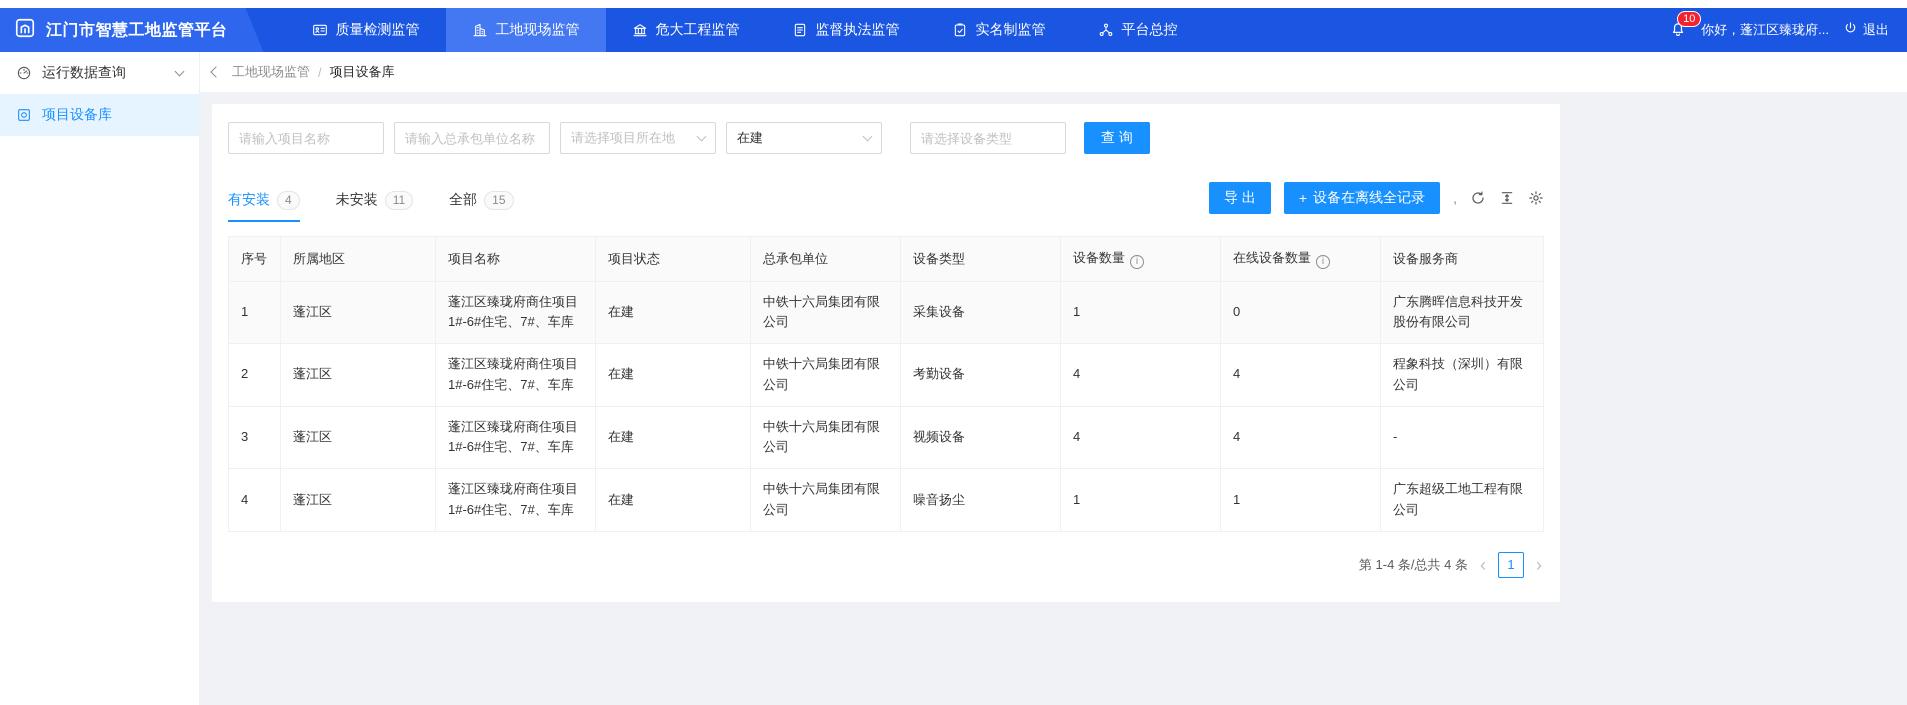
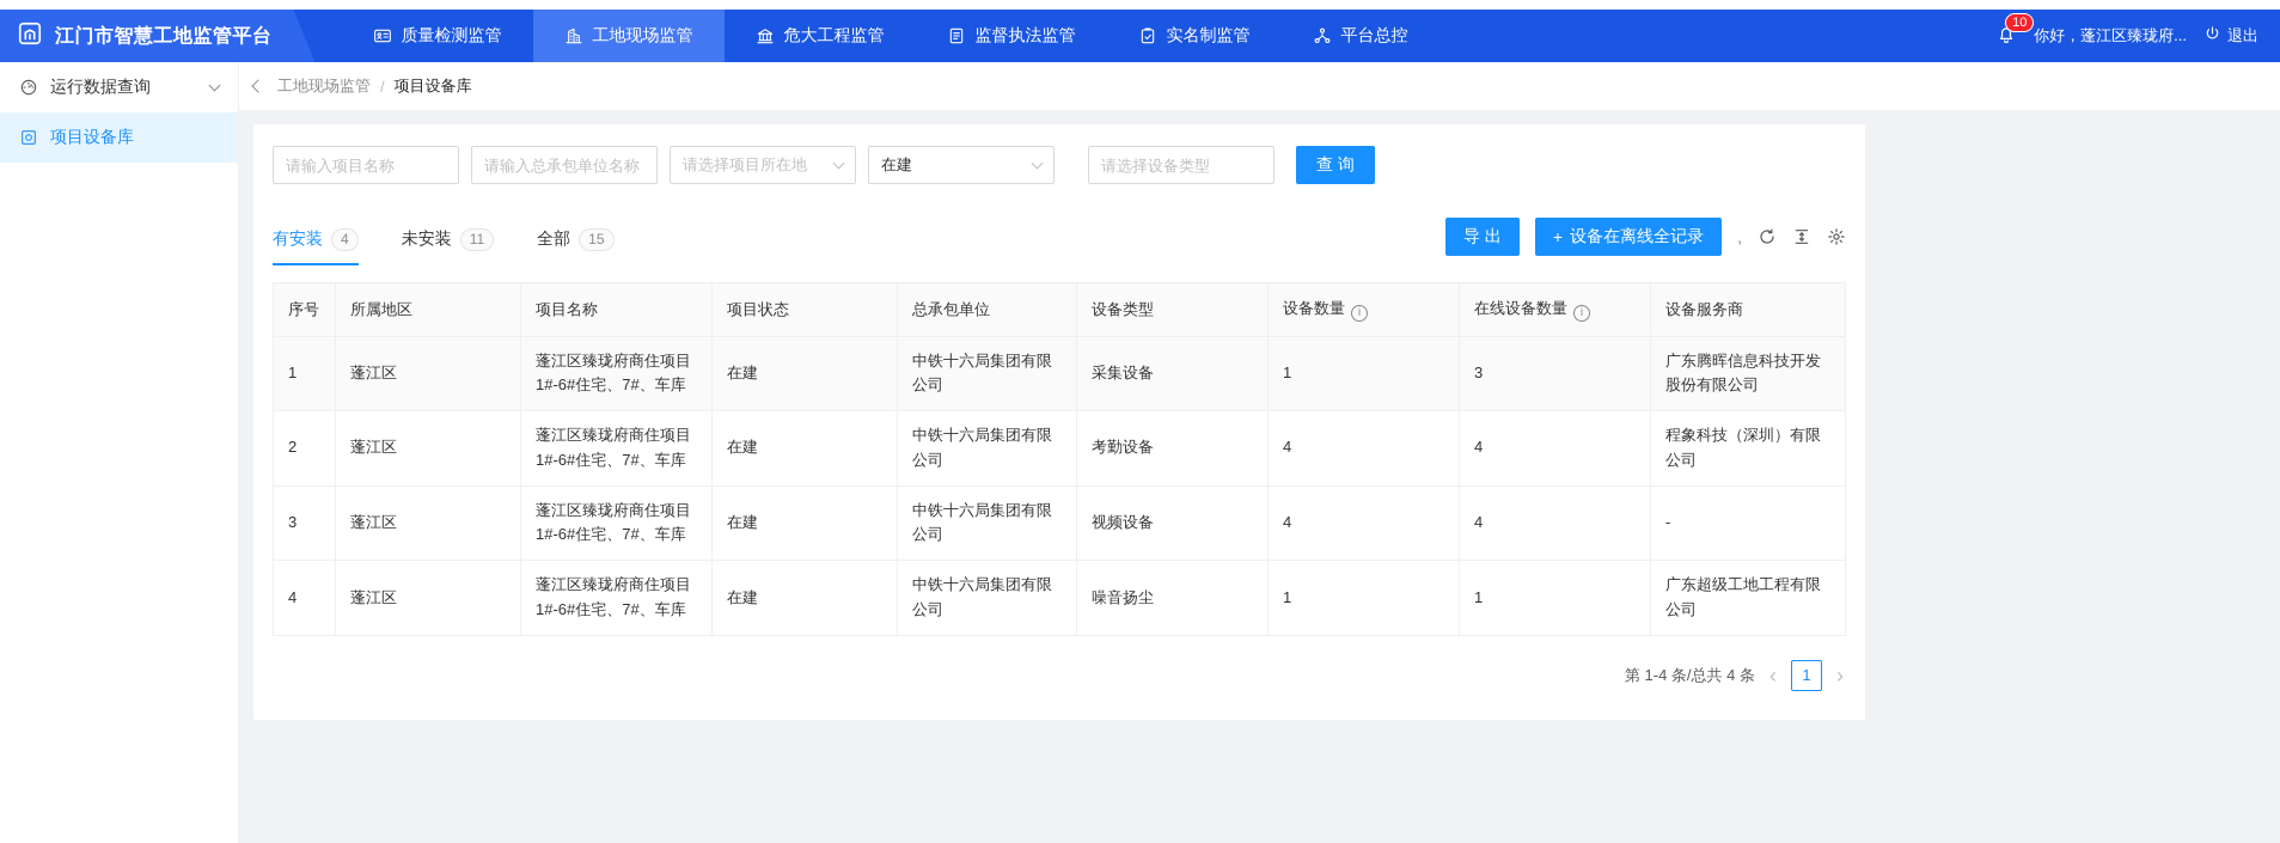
  江门市智慧工地监管平台
  质量检测监管
  工地现场监管
  危大工程监管
  监督执法监管
  实名制监管
  平台总控
  10
  你好，蓬江区臻珑府...
  退出
  运行数据查询
  项目设备库
  工地现场监管
  /
  项目设备库
  请输入项目名称
  请输入总承包单位名称
  请选择项目所在地
  在建
  请选择设备类型
  查 询
  有安装
  4
  未安装
  11
  全部
  15
  导 出
  +
  设备在离线全记录
  ,
  序号	所属地区	项目名称	项目状态	总承包单位	设备类型	设备数量 i	在线设备数量 i	设备服务商
- 1	蓬江区	蓬江区臻珑府商住项目1#-6#住宅、7#、车库	在建	中铁十六局集团有限公司	采集设备	1	0	广东腾晖信息科技开发股份有限公司
+ 1	蓬江区	蓬江区臻珑府商住项目1#-6#住宅、7#、车库	在建	中铁十六局集团有限公司	采集设备	1	3	广东腾晖信息科技开发股份有限公司
  2	蓬江区	蓬江区臻珑府商住项目1#-6#住宅、7#、车库	在建	中铁十六局集团有限公司	考勤设备	4	4	程象科技（深圳）有限公司
  3	蓬江区	蓬江区臻珑府商住项目1#-6#住宅、7#、车库	在建	中铁十六局集团有限公司	视频设备	4	4	-
  4	蓬江区	蓬江区臻珑府商住项目1#-6#住宅、7#、车库	在建	中铁十六局集团有限公司	噪音扬尘	1	1	广东超级工地工程有限公司
  第 1-4 条/总共 4 条
  ‹
  1
  ›
